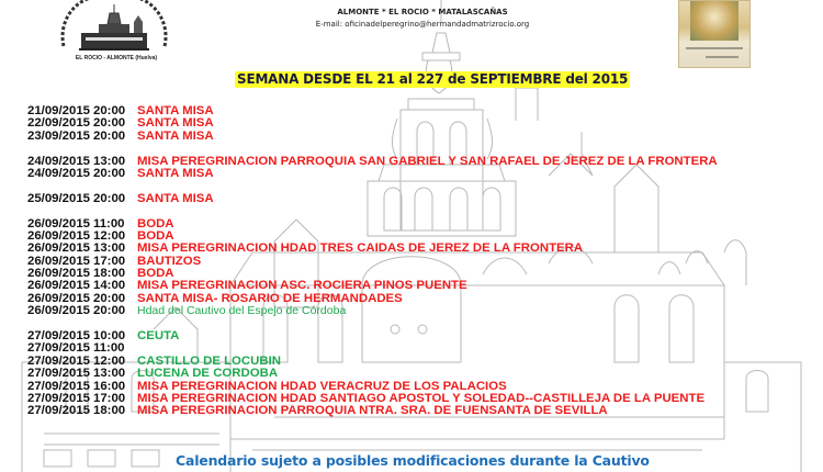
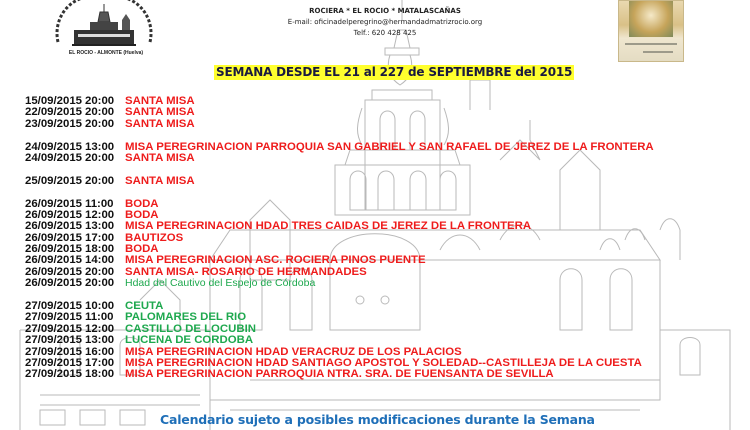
- ALMONTE * EL ROCIO * MATALASCAÑAS
+ ROCIERA * EL ROCIO * MATALASCAÑAS
  E-mail: oficinadelperegrino@hermandadmatrizrocio.org
+ Telf.: 620 428 425
  SEMANA DESDE EL 21 al 227 de SEPTIEMBRE del 2015
- 21/09/2015
+ 15/09/2015
  20:00
  SANTA MISA
  22/09/2015
  20:00
  SANTA MISA
  23/09/2015
  20:00
  SANTA MISA
  24/09/2015
  13:00
  MISA PEREGRINACION PARROQUIA SAN GABRIEL Y SAN RAFAEL DE JEREZ DE LA FRONTERA
  24/09/2015
  20:00
  SANTA MISA
  25/09/2015
  20:00
  SANTA MISA
  26/09/2015
  11:00
  BODA
  26/09/2015
  12:00
  BODA
  26/09/2015
  13:00
  MISA PEREGRINACION HDAD TRES CAIDAS DE JEREZ DE LA FRONTERA
  26/09/2015
  17:00
  BAUTIZOS
  26/09/2015
  18:00
  BODA
  26/09/2015
  14:00
  MISA PEREGRINACION ASC. ROCIERA PINOS PUENTE
  26/09/2015
  20:00
  SANTA MISA- ROSARIO DE HERMANDADES
  26/09/2015
  20:00
  Hdad del Cautivo del Espejo de Córdoba
  27/09/2015
  10:00
  CEUTA
  27/09/2015
  11:00
+ PALOMARES DEL RIO
  27/09/2015
  12:00
  CASTILLO DE LOCUBIN
  27/09/2015
  13:00
  LUCENA DE CORDOBA
  27/09/2015
  16:00
  MISA PEREGRINACION HDAD VERACRUZ DE LOS PALACIOS
  27/09/2015
  17:00
- MISA PEREGRINACION HDAD SANTIAGO APOSTOL Y SOLEDAD--CASTILLEJA DE LA PUENTE
+ MISA PEREGRINACION HDAD SANTIAGO APOSTOL Y SOLEDAD--CASTILLEJA DE LA CUESTA
  27/09/2015
  18:00
  MISA PEREGRINACION PARROQUIA NTRA. SRA. DE FUENSANTA DE SEVILLA
- Calendario sujeto a posibles modificaciones durante la Cautivo
+ Calendario sujeto a posibles modificaciones durante la Semana
